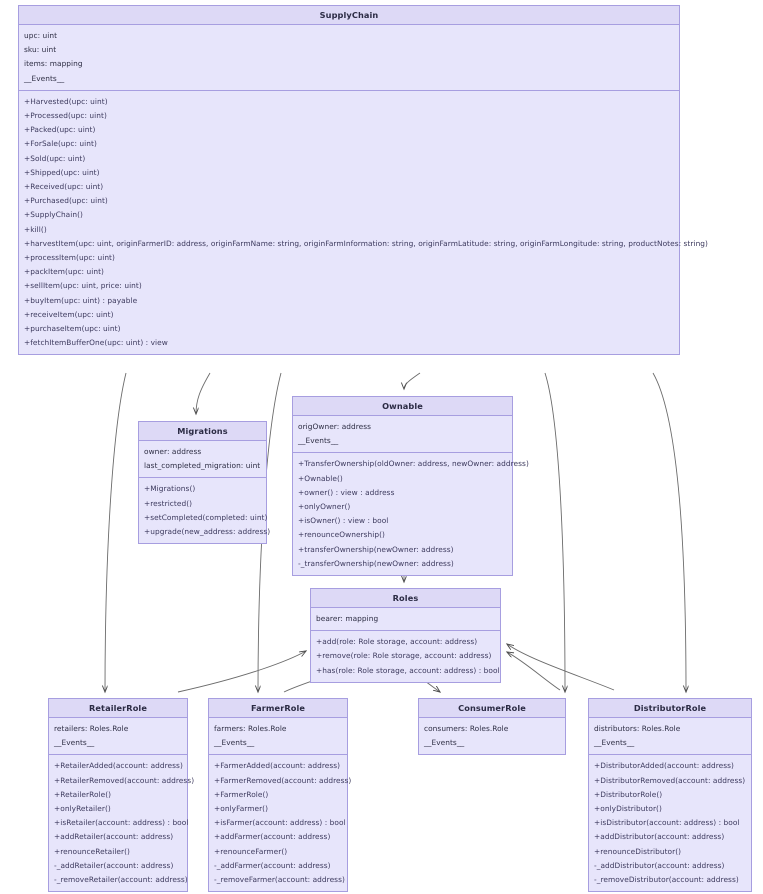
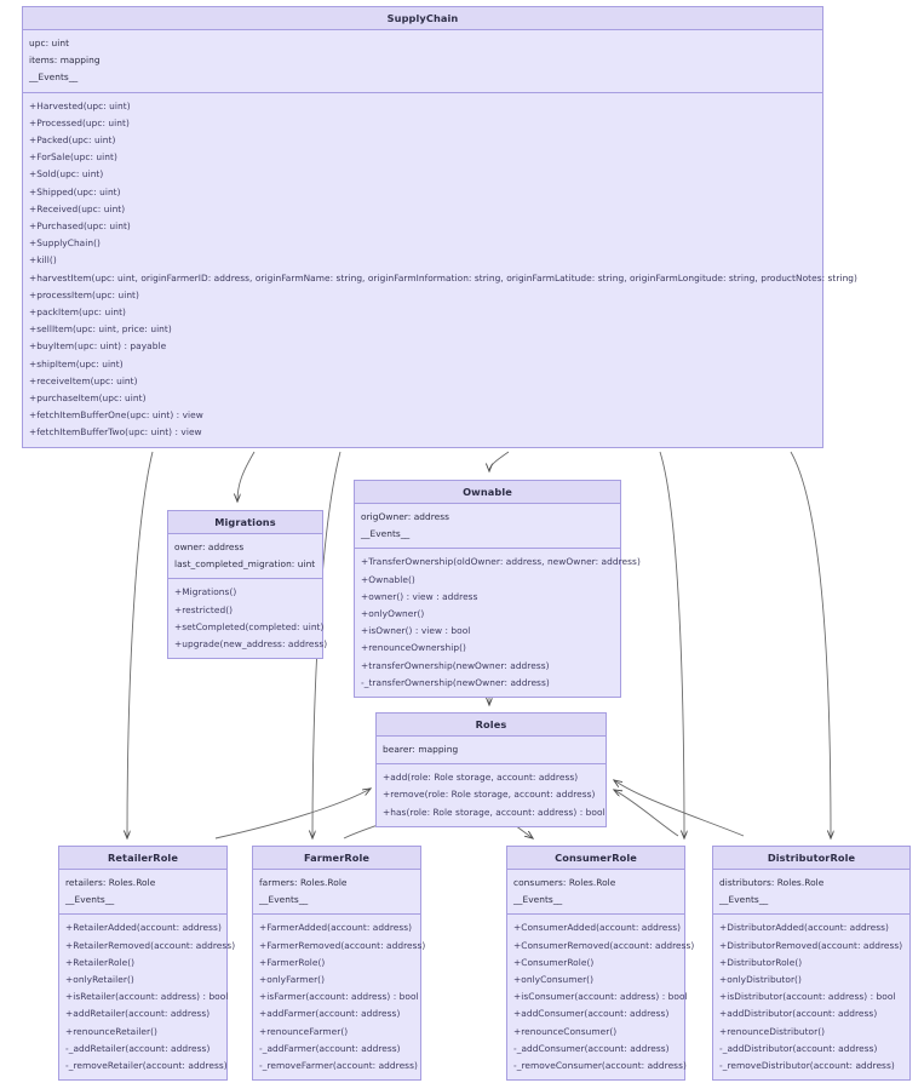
  SupplyChain
  upc: uint
- sku: uint
  items: mapping
  __Events__
  +Harvested(upc: uint)
  +Processed(upc: uint)
  +Packed(upc: uint)
  +ForSale(upc: uint)
  +Sold(upc: uint)
  +Shipped(upc: uint)
  +Received(upc: uint)
  +Purchased(upc: uint)
  +SupplyChain()
  +kill()
  +harvestItem(upc: uint, originFarmerID: address, originFarmName: string, originFarmInformation: string, originFarmLatitude: string, originFarmLongitude: string, productNotes: string)
  +processItem(upc: uint)
  +packItem(upc: uint)
  +sellItem(upc: uint, price: uint)
  +buyItem(upc: uint) : payable
+ +shipItem(upc: uint)
  +receiveItem(upc: uint)
  +purchaseItem(upc: uint)
  +fetchItemBufferOne(upc: uint) : view
+ +fetchItemBufferTwo(upc: uint) : view
  Migrations
  owner: address
  last_completed_migration: uint
  +Migrations()
  +restricted()
  +setCompleted(completed: uint)
  +upgrade(new_address: address)
  Ownable
  origOwner: address
  __Events__
  +TransferOwnership(oldOwner: address, newOwner: address)
  +Ownable()
  +owner() : view : address
  +onlyOwner()
  +isOwner() : view : bool
  +renounceOwnership()
  +transferOwnership(newOwner: address)
  -_transferOwnership(newOwner: address)
  Roles
  bearer: mapping
  +add(role: Role storage, account: address)
  +remove(role: Role storage, account: address)
  +has(role: Role storage, account: address) : bool
  RetailerRole
  retailers: Roles.Role
  __Events__
  +RetailerAdded(account: address)
  +RetailerRemoved(account: address)
  +RetailerRole()
  +onlyRetailer()
  +isRetailer(account: address) : bool
  +addRetailer(account: address)
  +renounceRetailer()
  -_addRetailer(account: address)
  -_removeRetailer(account: address)
  FarmerRole
  farmers: Roles.Role
  __Events__
  +FarmerAdded(account: address)
  +FarmerRemoved(account: address)
  +FarmerRole()
  +onlyFarmer()
  +isFarmer(account: address) : bool
  +addFarmer(account: address)
  +renounceFarmer()
  -_addFarmer(account: address)
  -_removeFarmer(account: address)
  ConsumerRole
  consumers: Roles.Role
  __Events__
+ +ConsumerAdded(account: address)
+ +ConsumerRemoved(account: address)
+ +ConsumerRole()
+ +onlyConsumer()
+ +isConsumer(account: address) : bool
+ +addConsumer(account: address)
+ +renounceConsumer()
+ -_addConsumer(account: address)
+ -_removeConsumer(account: address)
  DistributorRole
  distributors: Roles.Role
  __Events__
  +DistributorAdded(account: address)
  +DistributorRemoved(account: address)
  +DistributorRole()
  +onlyDistributor()
  +isDistributor(account: address) : bool
  +addDistributor(account: address)
  +renounceDistributor()
  -_addDistributor(account: address)
  -_removeDistributor(account: address)
